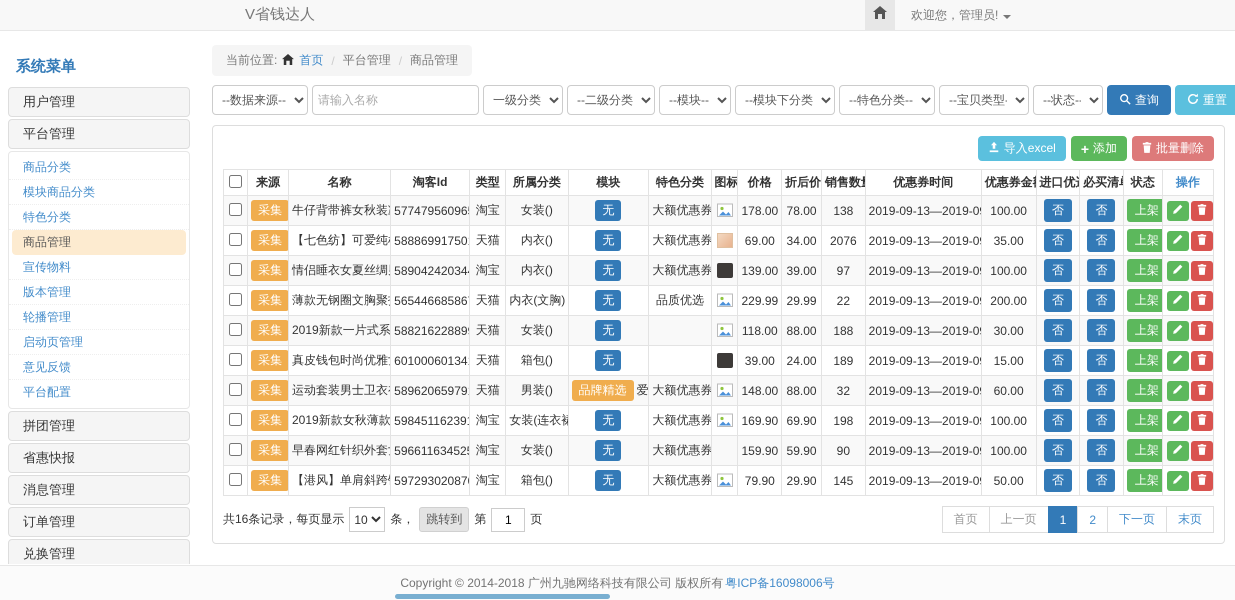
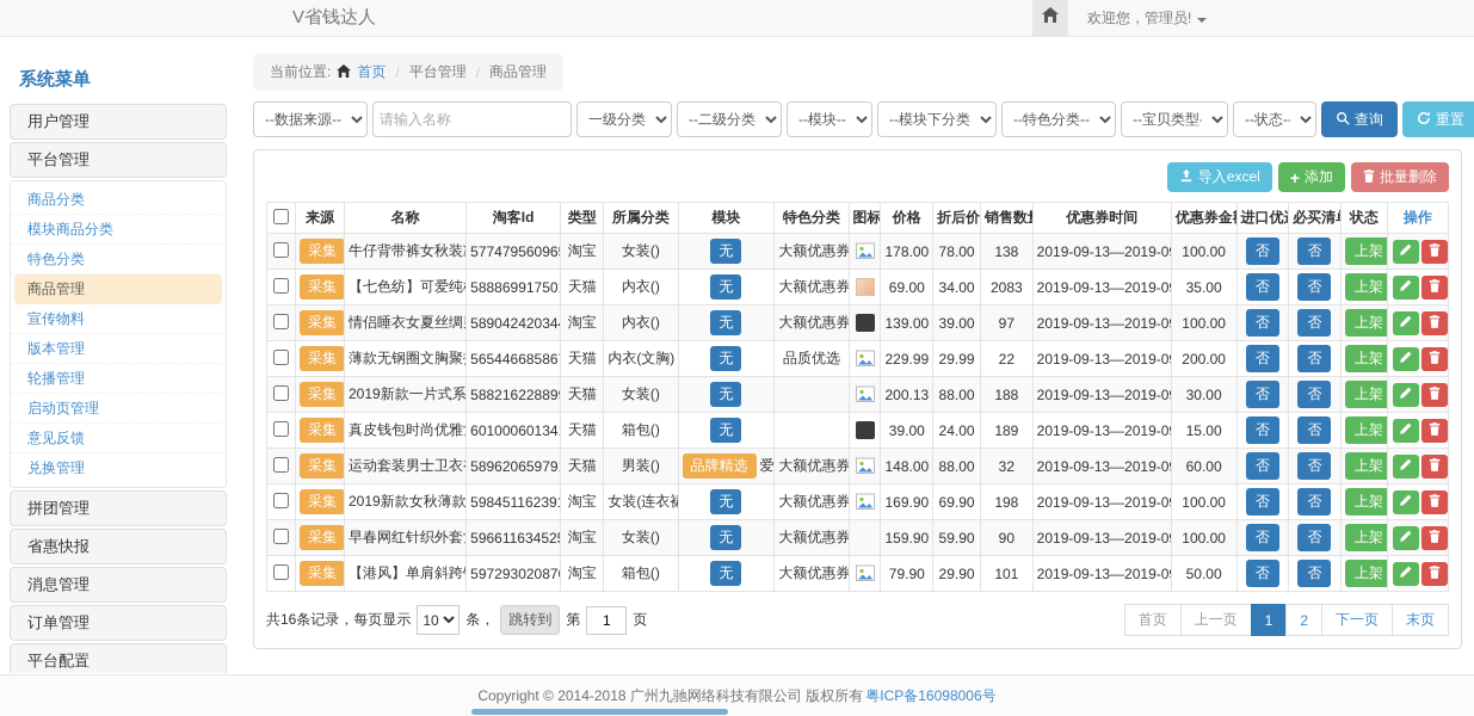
  V省钱达人
  欢迎您，管理员!
  系统菜单
  用户管理
  平台管理
  商品分类
  模块商品分类
  特色分类
  商品管理
  宣传物料
  版本管理
  轮播管理
  启动页管理
  意见反馈
- 平台配置
+ 兑换管理
  拼团管理
  省惠快报
  消息管理
  订单管理
- 兑换管理
+ 平台配置
  当前位置:
  首页
  /
  平台管理
  /
  商品管理
  --数据来源--
  请输入名称
  一级分类
  --二级分类
  --模块--
  --模块下分类
  --特色分类--
  --宝贝类型-
  --状态--
  查询
  重置
  导入excel
  +
  添加
  批量删除
  	来源	名称	淘客Id	类型	所属分类	模块	特色分类	图标	价格	折后价	销售数	优惠券时间	优惠券金	进口优	必买清	状态	操作
  	采集	牛仔背带裤女秋装	57747956096	淘宝	女装()	无	大额优惠券		178.00	78.00	138	2019-09-13—2019-0	100.00	否	否	上架
- 	采集	【七色纺】可爱纯	58886991750	天猫	内衣()	无	大额优惠券		69.00	34.00	2076	2019-09-13—2019-0	35.00	否	否	上架
+ 	采集	【七色纺】可爱纯	58886991750	天猫	内衣()	无	大额优惠券		69.00	34.00	2083	2019-09-13—2019-0	35.00	否	否	上架
  	采集	情侣睡衣女夏丝绸	58904242034	淘宝	内衣()	无	大额优惠券		139.00	39.00	97	2019-09-13—2019-0	100.00	否	否	上架
  	采集	薄款无钢圈文胸聚	56544668586	天猫	内衣(文胸)	无	品质优选		229.99	29.99	22	2019-09-13—2019-0	200.00	否	否	上架
- 	采集	2019新款一片式系	58821622889	天猫	女装()	无			118.00	88.00	188	2019-09-13—2019-0	30.00	否	否	上架
+ 	采集	2019新款一片式系	58821622889	天猫	女装()	无			200.13	88.00	188	2019-09-13—2019-0	30.00	否	否	上架
  	采集	真皮钱包时尚优雅	60100060134	天猫	箱包()	无			39.00	24.00	189	2019-09-13—2019-0	15.00	否	否	上架
  	采集	运动套装男士卫衣	58962065979	天猫	男装()	品牌精选 爱	大额优惠券		148.00	88.00	32	2019-09-13—2019-0	60.00	否	否	上架
  	采集	2019新款女秋薄款	59845116239	淘宝	女装(连衣裙	无	大额优惠券		169.90	69.90	198	2019-09-13—2019-0	100.00	否	否	上架
  	采集	早春网红针织外套	59661163452	淘宝	女装()	无	大额优惠券		159.90	59.90	90	2019-09-13—2019-0	100.00	否	否	上架
- 	采集	【港风】单肩斜跨	59729302087	淘宝	箱包()	无	大额优惠券		79.90	29.90	145	2019-09-13—2019-0	50.00	否	否	上架
+ 	采集	【港风】单肩斜跨	59729302087	淘宝	箱包()	无	大额优惠券		79.90	29.90	101	2019-09-13—2019-0	50.00	否	否	上架
  共16条记录，每页显示
  10
  条，
  跳转到
  第
  1
  页
  首页
  上一页
  1
  2
  下一页
  末页
  Copyright © 2014-2018 广州九驰网络科技有限公司 版权所有
  粤ICP备16098006号
